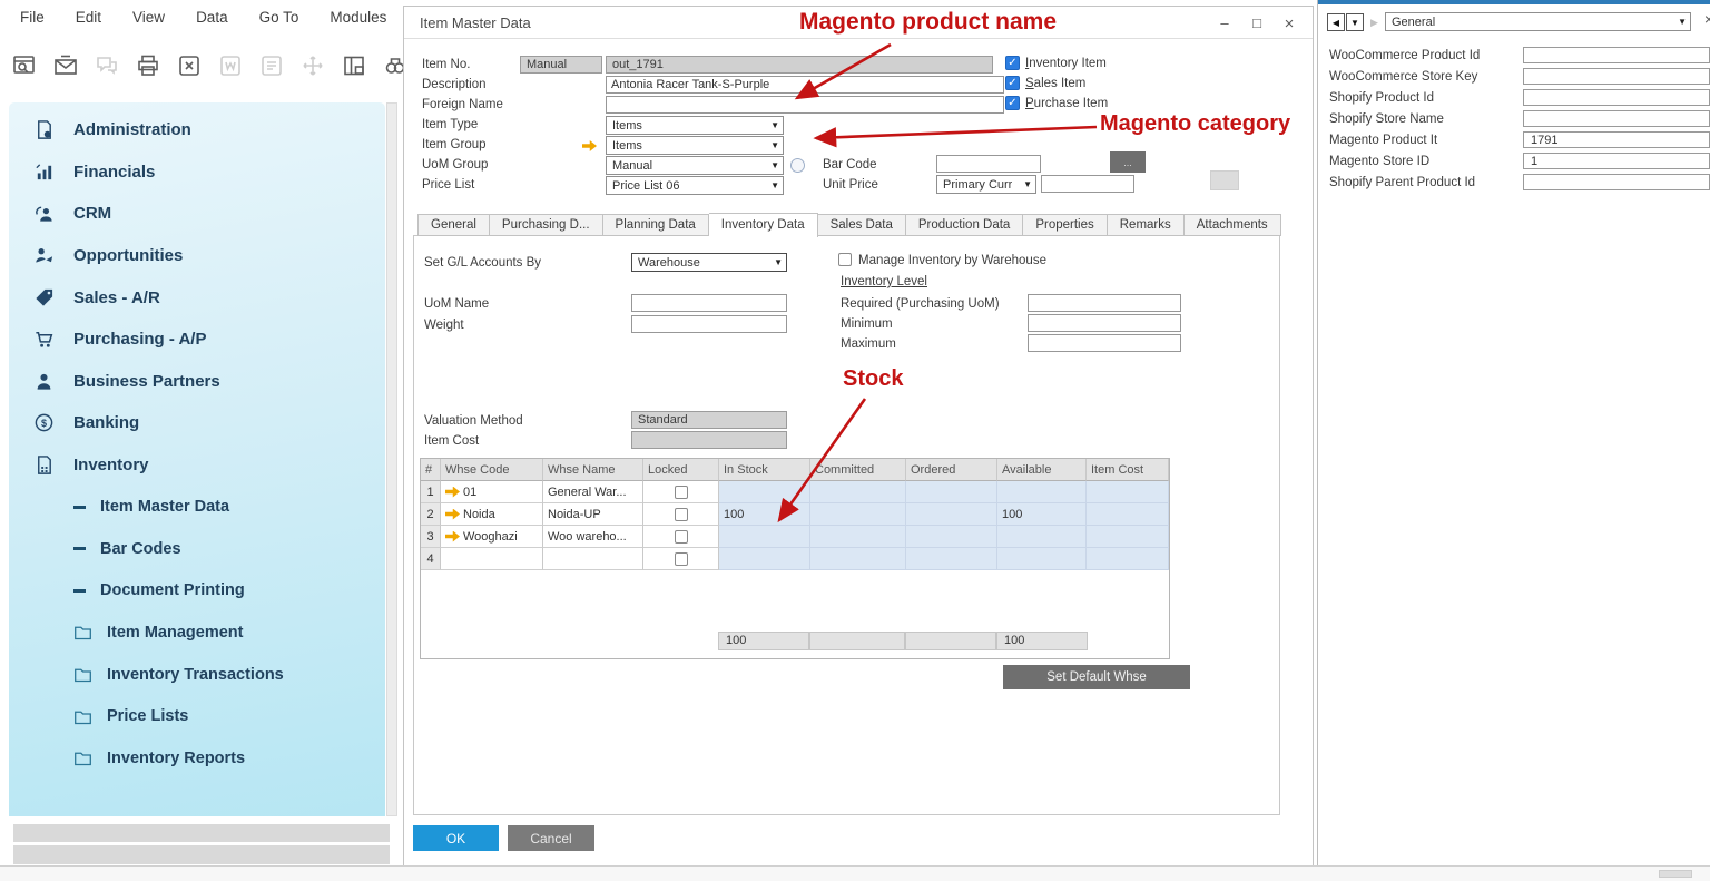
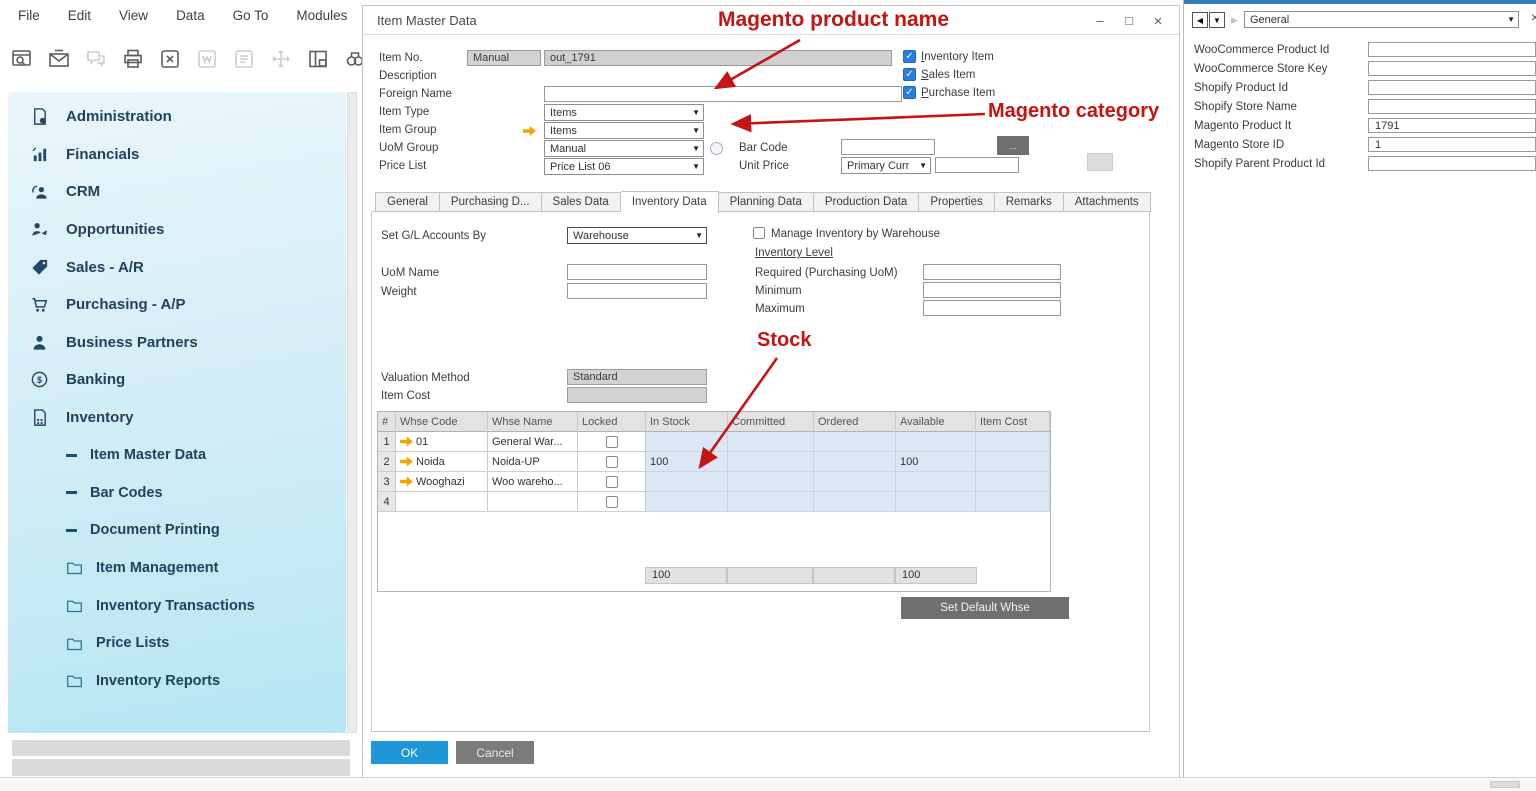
  File
  Edit
  View
  Data
  Go To
  Modules
  Administration
  Financials
  CRM
  Opportunities
  Sales - A/R
  Purchasing - A/P
  Business Partners
  $
  Banking
  Inventory
  Item Master Data
  Bar Codes
  Document Printing
  Item Management
  Inventory Transactions
  Price Lists
  Inventory Reports
  Item Master Data
  –
  □
  ×
  Item No.
  Manual
  out_1791
  Description
- Antonia Racer Tank-S-Purple
  Foreign Name
  Item Type
  Items
  ▼
  Item Group
  Items
  ▼
  UoM Group
  Manual
  ▼
  Price List
  Price List 06
  ▼
  ✓
  Inventory Item
  ✓
  Sales Item
  ✓
  Purchase Item
  Bar Code
  ...
  Unit Price
  Primary Curr
  ▼
  General
  Purchasing D...
- Planning Data
+ Sales Data
  Inventory Data
- Sales Data
+ Planning Data
  Production Data
  Properties
  Remarks
  Attachments
  Set G/L Accounts By
  Warehouse
  ▼
  Manage Inventory by Warehouse
  Inventory Level
  UoM Name
  Weight
  Required (Purchasing UoM)
  Minimum
  Maximum
  Valuation Method
  Standard
  Item Cost
  #
  Whse Code
  Whse Name
  Locked
  In Stock
  Committed
  Ordered
  Available
  Item Cost
  1
  01
  General War...
  2
  Noida
  Noida-UP
  100
  100
  3
  Wooghazi
  Woo wareho...
  4
  100
  100
  Set Default Whse
  OK
  Cancel
  ◀
  ▼
  ▶
  General
  ▼
  ×
  WooCommerce Product Id
  WooCommerce Store Key
  Shopify Product Id
  Shopify Store Name
  Magento Product It
  1791
  Magento Store ID
  1
  Shopify Parent Product Id
  Magento product name
  Magento category
  Stock
